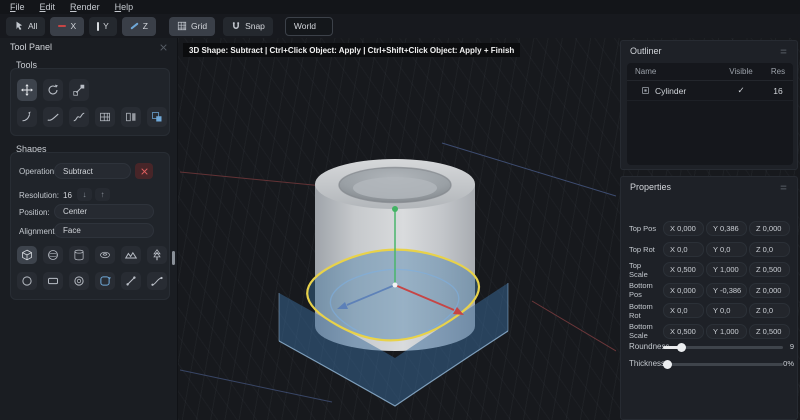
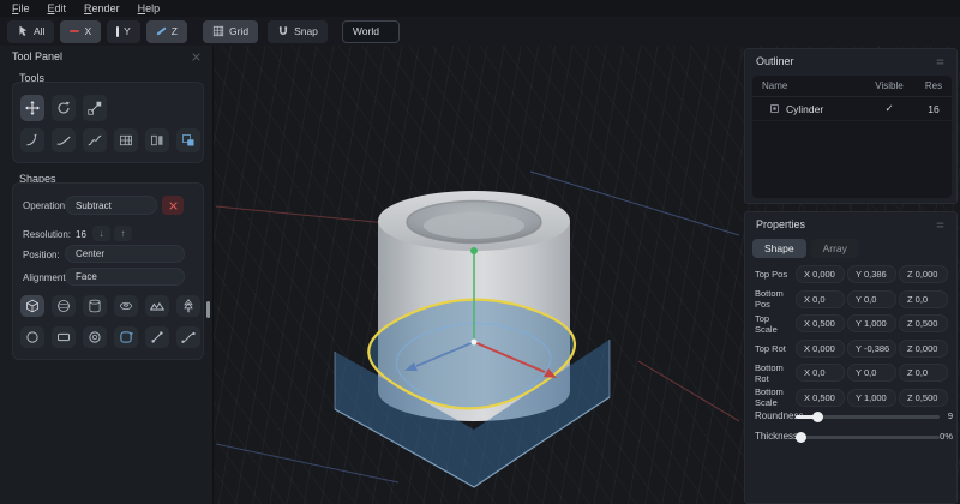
  File
  Edit
  Render
  Help
  All
  X
  Y
  Z
  Grid
  Snap
  World
  Tool Panel
  Tools
  Shapes
  Operation
  Subtract
  Resolution:
  16
  ↓
  ↑
  Position:
  Center
  Alignmen
  Face
- 3D Shape: Subtract | Ctrl+Click Object: Apply | Ctrl+Shift+Click Object: Apply + Finish
  Outliner
  Name
  Visible
  Res
  Cylinder
  ✓
  16
  Properties
+ Shape
+ Array
  Top Pos
  X 0,000
  Y 0,386
  Z 0,000
- Top Rot
+ Bottom Pos
  X 0,0
  Y 0,0
  Z 0,0
  Top Scale
  X 0,500
  Y 1,000
  Z 0,500
- Bottom Pos
+ Top Rot
  X 0,000
  Y -0,386
  Z 0,000
  Bottom Rot
  X 0,0
  Y 0,0
  Z 0,0
  Bottom Scale
  X 0,500
  Y 1,000
  Z 0,500
  Roundne
  9
  Thicknes
  0%
